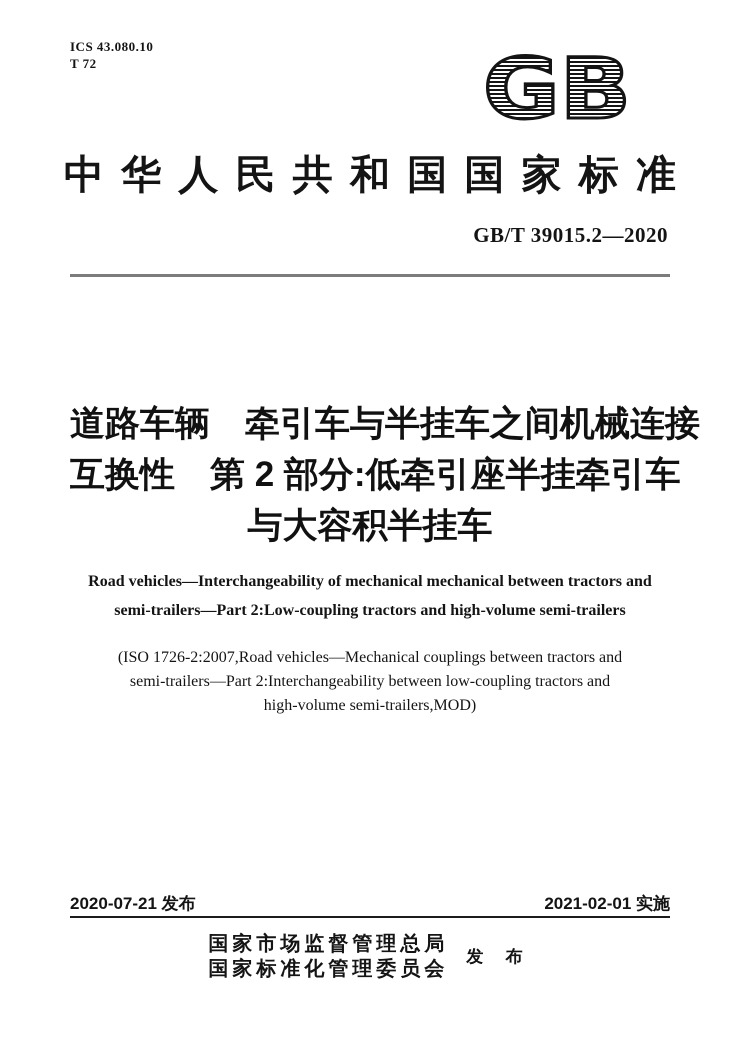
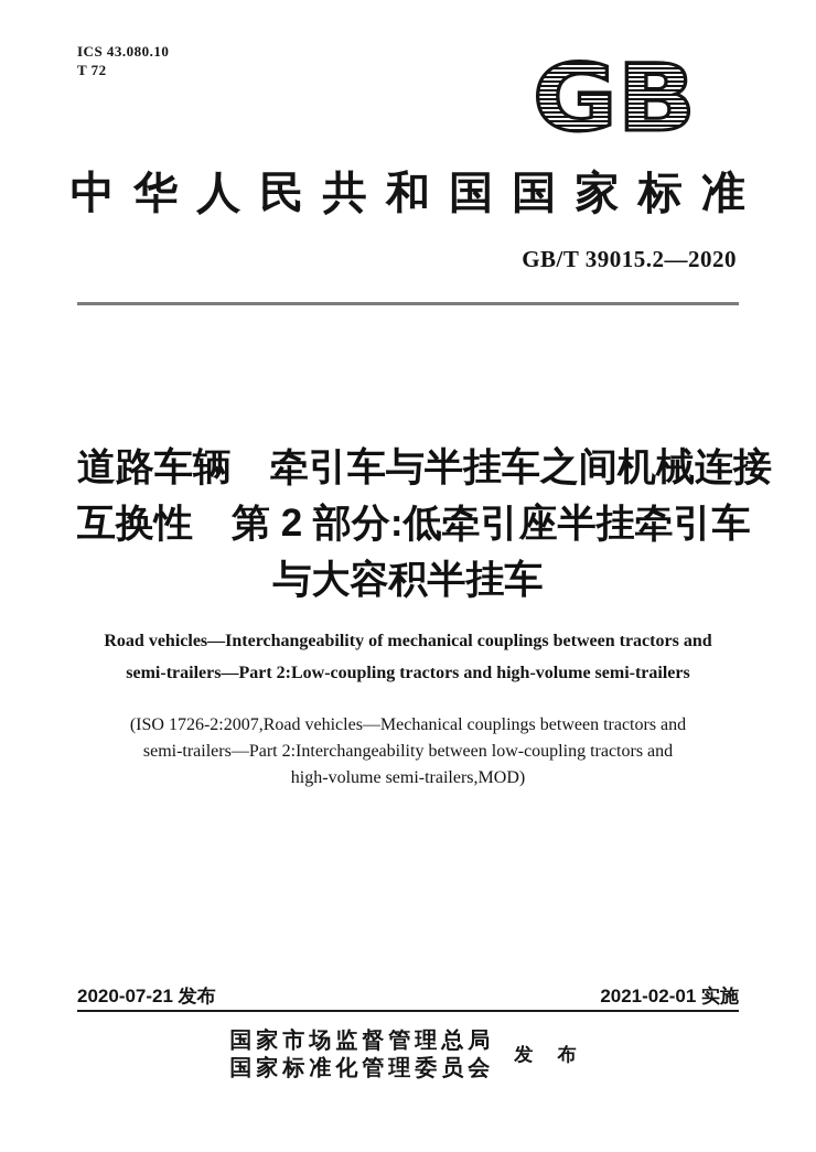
  ICS 43.080.10
  T 72
  GB
  中华人民共和国国家标准
  GB/T 39015.2—2020
  道路车辆 牵引车与半挂车之间机械连接
  互换性 第 2 部分:低牵引座半挂牵引车
  与大容积半挂车
- Road vehicles—Interchangeability of mechanical mechanical between tractors and
+ Road vehicles—Interchangeability of mechanical couplings between tractors and
  semi-trailers—Part 2:Low-coupling tractors and high-volume semi-trailers
  (ISO 1726-2:2007,Road vehicles—Mechanical couplings between tractors and
  semi-trailers—Part 2:Interchangeability between low-coupling tractors and
  high-volume semi-trailers,MOD)
  2020-07-21 发布
  2021-02-01 实施
  国家市场监督管理总局
  国家标准化管理委员会
  发 布
